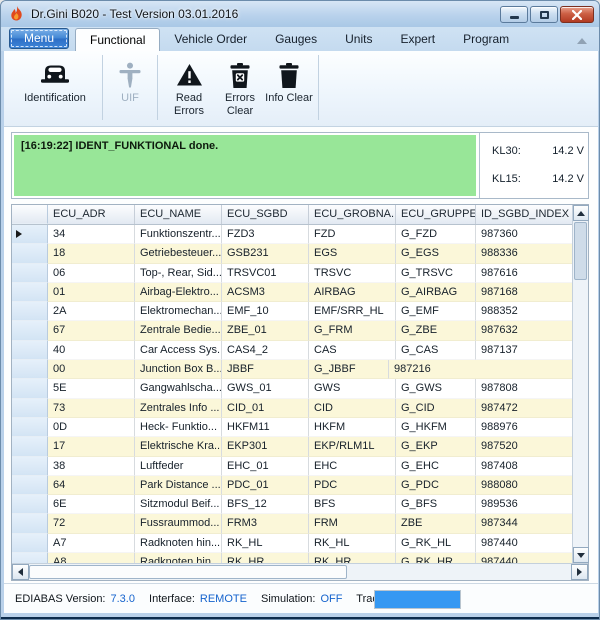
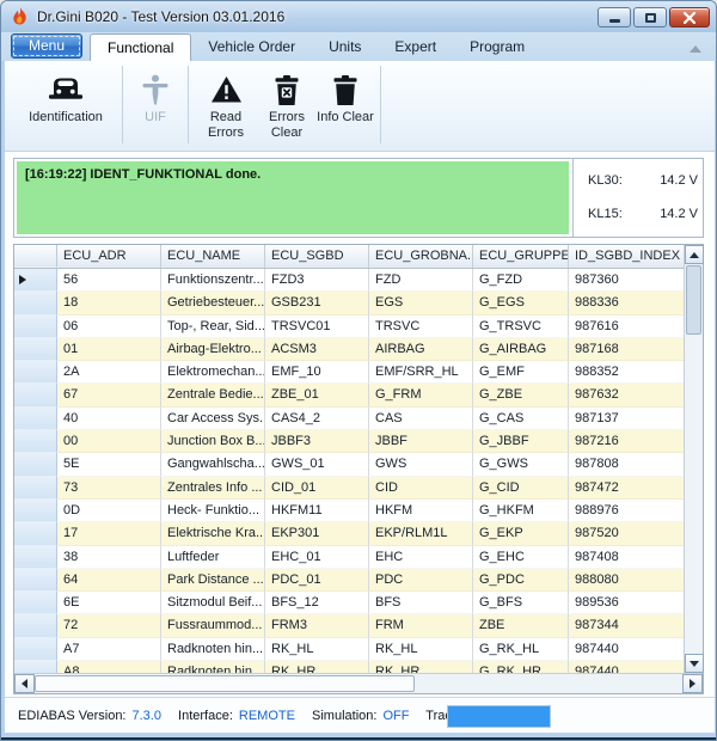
  Dr.Gini B020 - Test Version 03.01.2016
  Menu
  Functional
  Vehicle Order
- Gauges
  Units
  Expert
  Program
  Identification
  UIF
  Read Errors
  Errors Clear
  Info Clear
  [16:19:22] IDENT_FUNKTIONAL done.
  KL30:
  14.2 V
  KL15:
  14.2 V
  ECU_ADR
  ECU_NAME
  ECU_SGBD
  ECU_GROBNA..
  ECU_GRUPPE
  ID_SGBD_INDEX
- 34
+ 56
  Funktionszentr...
  FZD3
  FZD
  G_FZD
  987360
  18
  Getriebesteuer...
  GSB231
  EGS
  G_EGS
  988336
  06
  Top-, Rear, Sid...
  TRSVC01
  TRSVC
  G_TRSVC
  987616
  01
  Airbag-Elektro...
  ACSM3
  AIRBAG
  G_AIRBAG
  987168
  2A
  Elektromechan...
  EMF_10
  EMF/SRR_HL
  G_EMF
  988352
  67
  Zentrale Bedie...
  ZBE_01
  G_FRM
  G_ZBE
  987632
  40
  Car Access Sys..
  CAS4_2
  CAS
  G_CAS
  987137
  00
  Junction Box B...
+ JBBF3
  JBBF
  G_JBBF
  987216
  5E
  Gangwahlscha...
  GWS_01
  GWS
  G_GWS
  987808
  73
  Zentrales Info ...
  CID_01
  CID
  G_CID
  987472
  0D
  Heck- Funktio...
  HKFM11
  HKFM
  G_HKFM
  988976
  17
  Elektrische Kra...
  EKP301
  EKP/RLM1L
  G_EKP
  987520
  38
  Luftfeder
  EHC_01
  EHC
  G_EHC
  987408
  64
  Park Distance ...
  PDC_01
  PDC
  G_PDC
  988080
  6E
  Sitzmodul Beif...
  BFS_12
  BFS
  G_BFS
  989536
  72
  Fussraummod...
  FRM3
  FRM
  ZBE
  987344
  A7
  Radknoten hin...
  RK_HL
  RK_HL
  G_RK_HL
  987440
  EDIABAS Version: 7.3.0 Interface: REMOTE Simulation: OFF Tra
